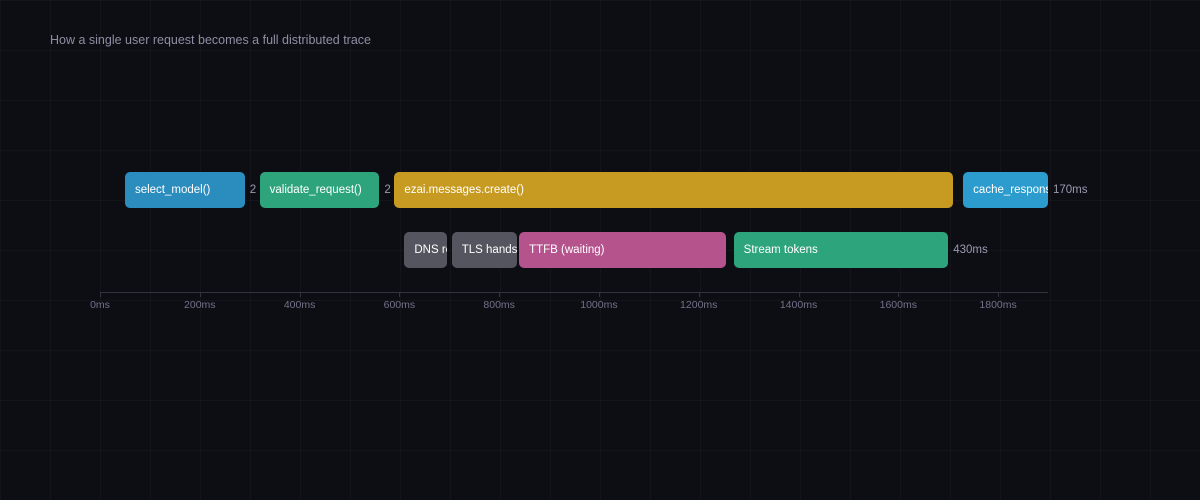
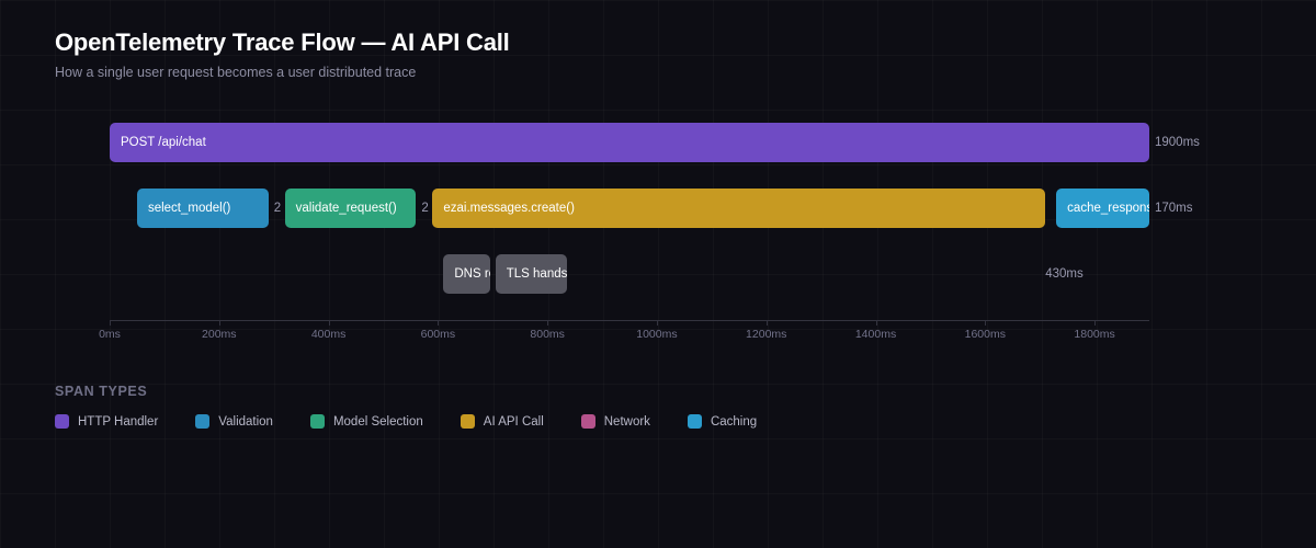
+ OpenTelemetry Trace Flow — AI API Call
- How a single user request becomes a full distributed trace
+ How a single user request becomes a user distributed trace
+ POST /api/chat
+ 1900ms
  select_model()
  2
  validate_request()
  2
  ezai.messages.create()
  cache_respon
  170ms
- TTFB (waiting)
- Stream tokens
  430ms
  0ms
  200ms
  400ms
  600ms
  800ms
  1000ms
  1200ms
  1400ms
  1600ms
  1800ms
+ SPAN TYPES
+ HTTP Handler
+ Validation
+ Model Selection
+ AI API Call
+ Network
+ Caching
